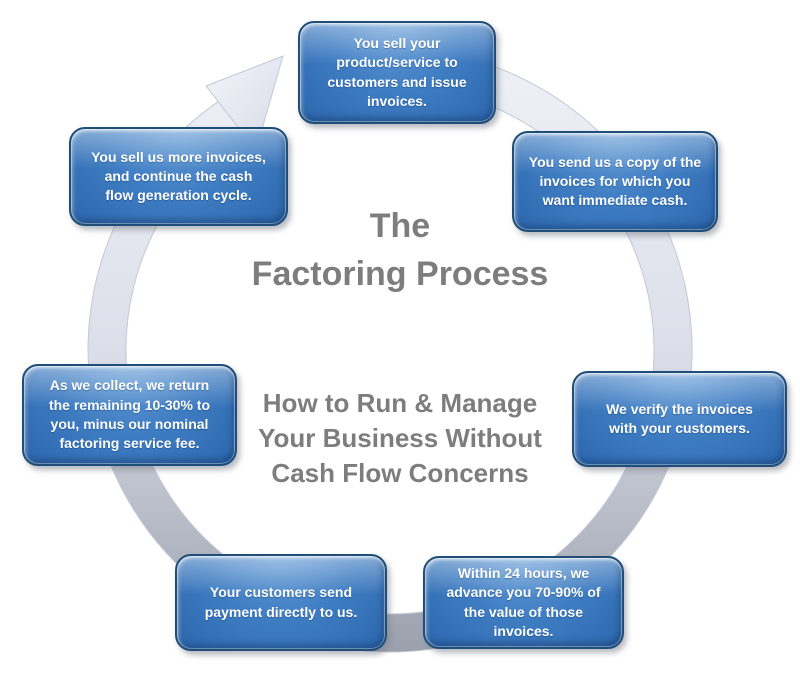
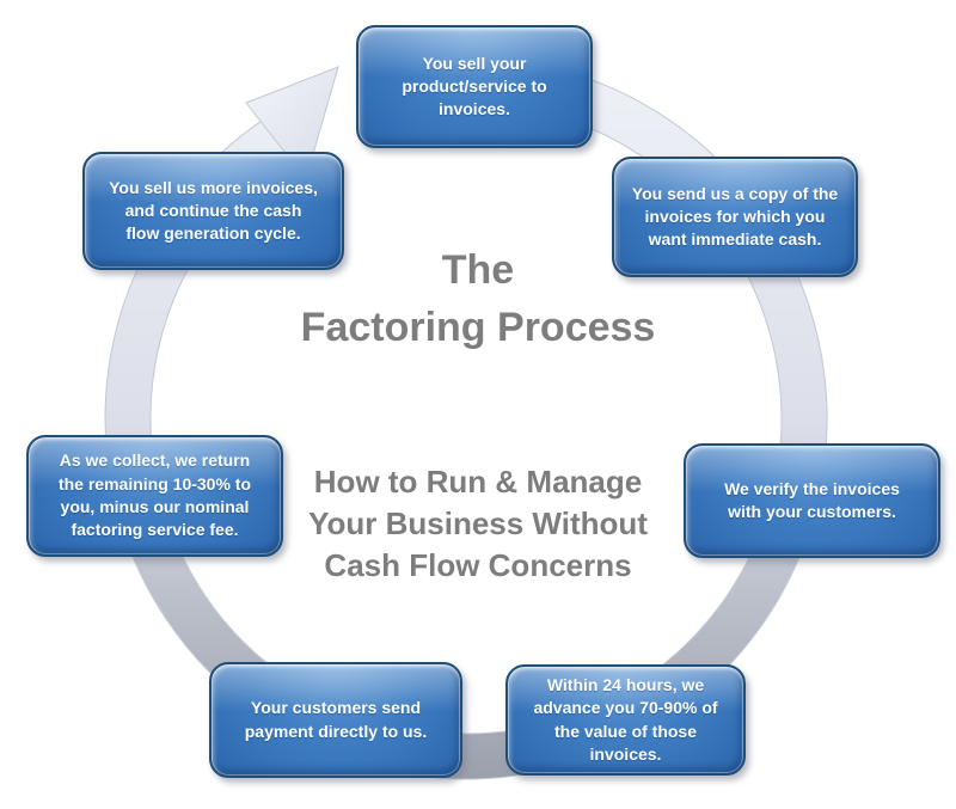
  The
  Factoring Process
  How to Run & Manage
  Your Business Without
  Cash Flow Concerns
  You sell your
  product/service to
- customers and issue
  invoices.
  You send us a copy of the
  invoices for which you
  want immediate cash.
  We verify the invoices
  with your customers.
  Within 24 hours, we
  advance you 70-90% of
  the value of those
  invoices.
  Your customers send
  payment directly to us.
  As we collect, we return
  the remaining 10-30% to
  you, minus our nominal
  factoring service fee.
  You sell us more invoices,
  and continue the cash
  flow generation cycle.
